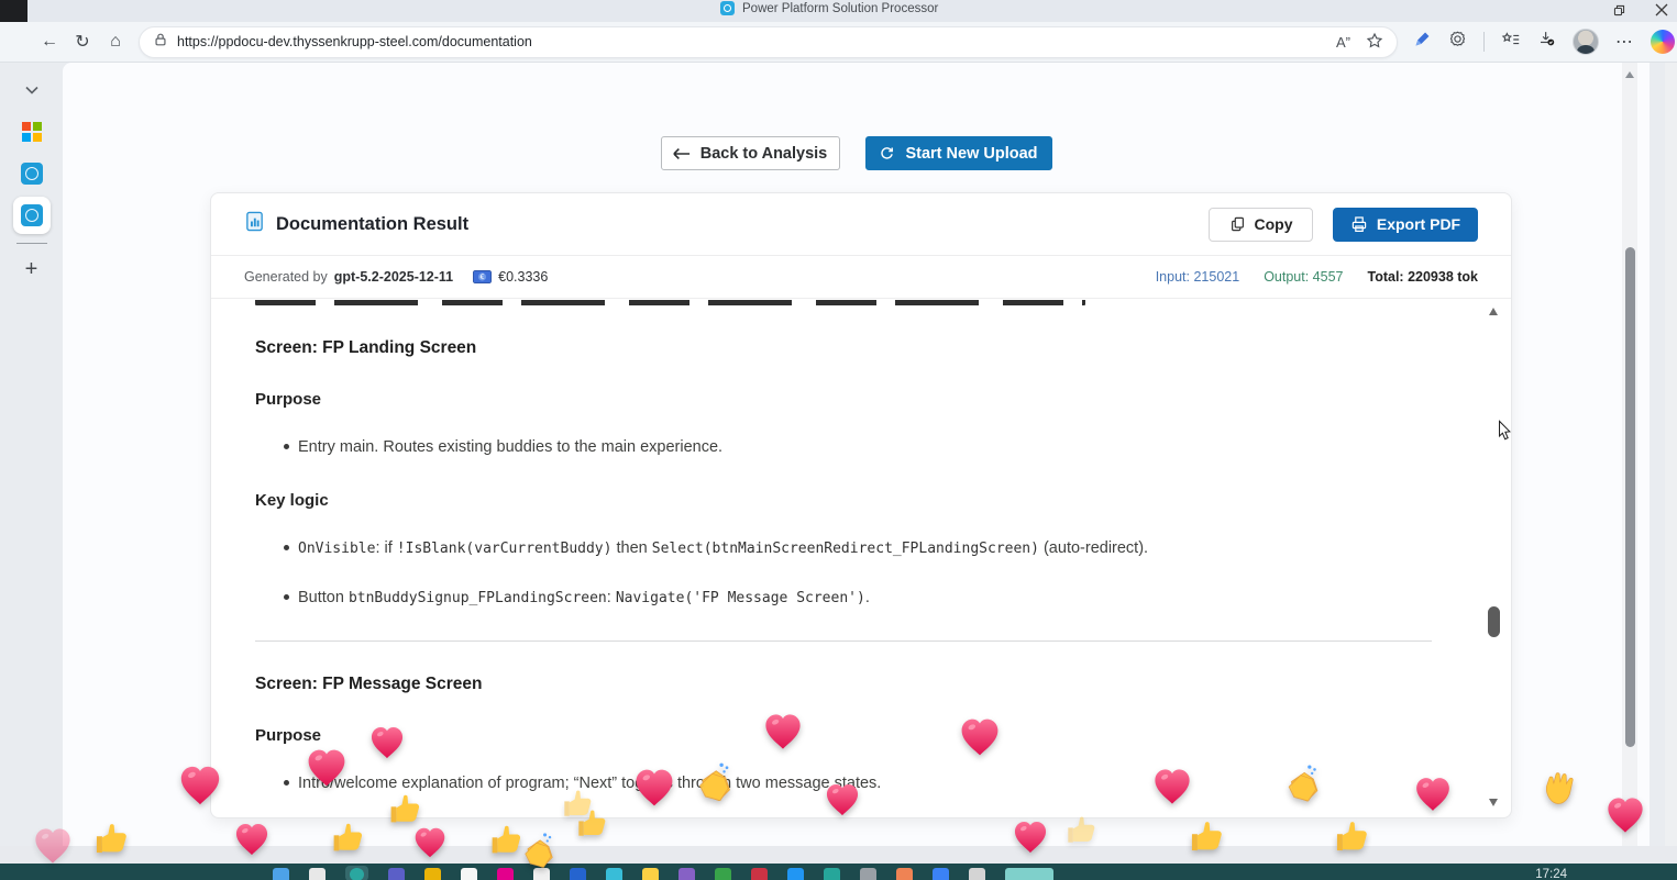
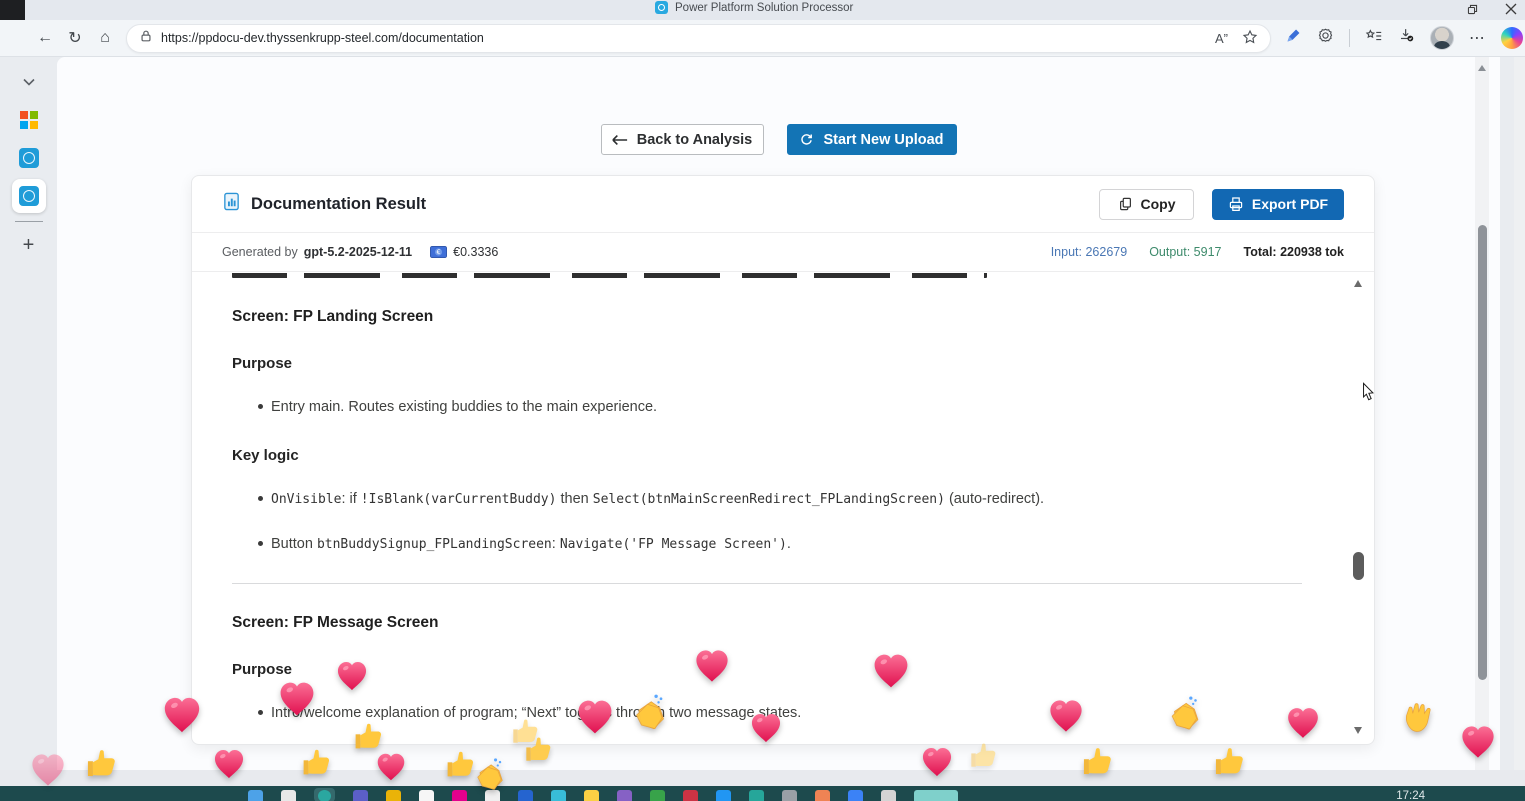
  Power Platform Solution Processor
  ←
  ↻
  ⌂
  https://ppdocu-dev.thyssenkrupp-steel.com/documentation
  A”
  ⋯
  +
  Back to Analysis
  Start New Upload
  Documentation Result
  Copy
  Export PDF
  Generated by
  gpt-5.2-2025-12-11
  €
  €0.3336
- Input: 215021
+ Input: 262679
- Output: 4557
+ Output: 5917
  Total: 220938 tok
  Screen: FP Landing Screen
  Purpose
  Entry main. Routes existing buddies to the main experience.
  Key logic
  OnVisible: if !IsBlank(varCurrentBuddy) then Select(btnMainScreenRedirect_FPLandingScreen) (auto-redirect).
  Button btnBuddySignup_FPLandingScreen: Navigate('FP Message Screen').
  Screen: FP Message Screen
  Purpose
  Intr/welcome explanation of program; “Next” to thro two message states.
  17:24
